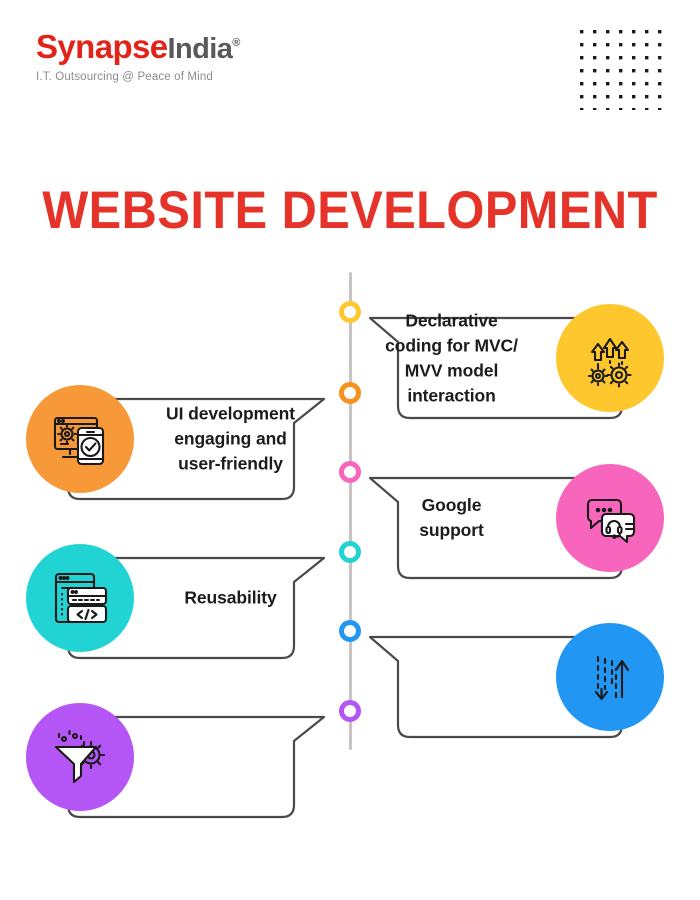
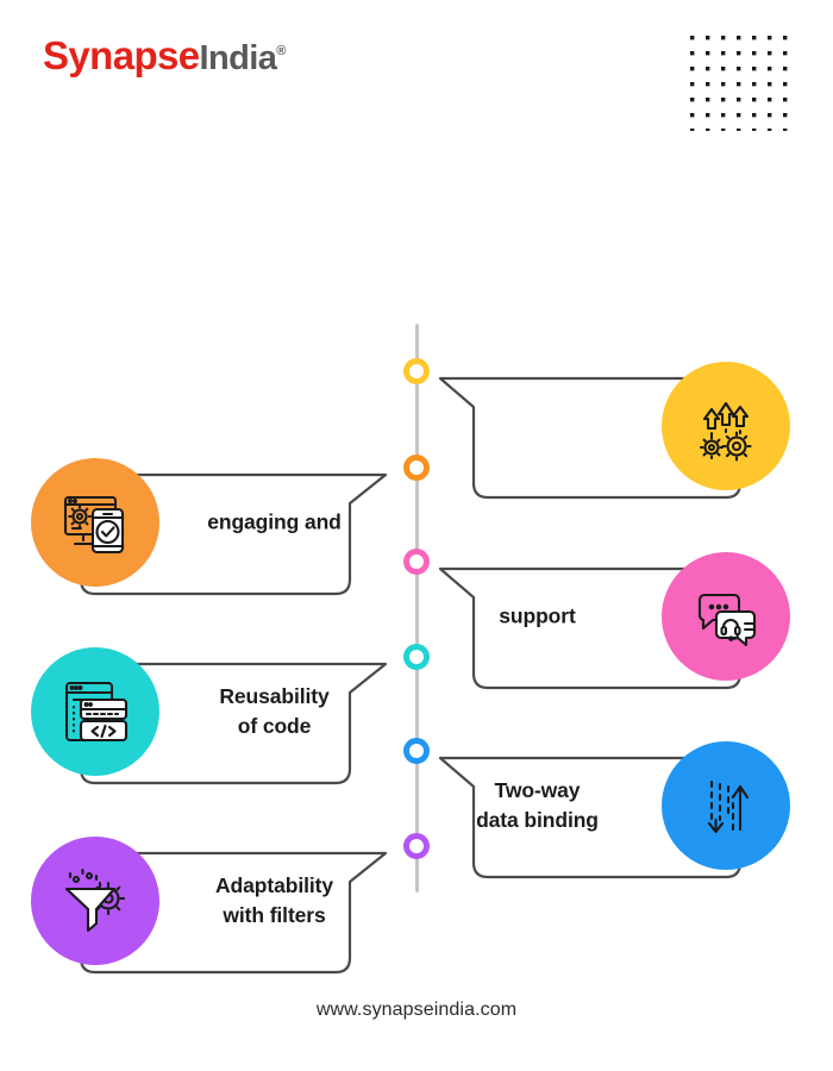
  SynapseIndia®
- I.T. Outsourcing @ Peace of Mind
- WEBSITE DEVELOPMENT
- Declarative
- coding for MVC/
- MVV model interaction
- UI development
  engaging and
- user-friendly
- Google
  support
  Reusability
+ of code
+ Two-way
+ data binding
+ Adaptability
+ with filters
+ www.synapseindia.com
